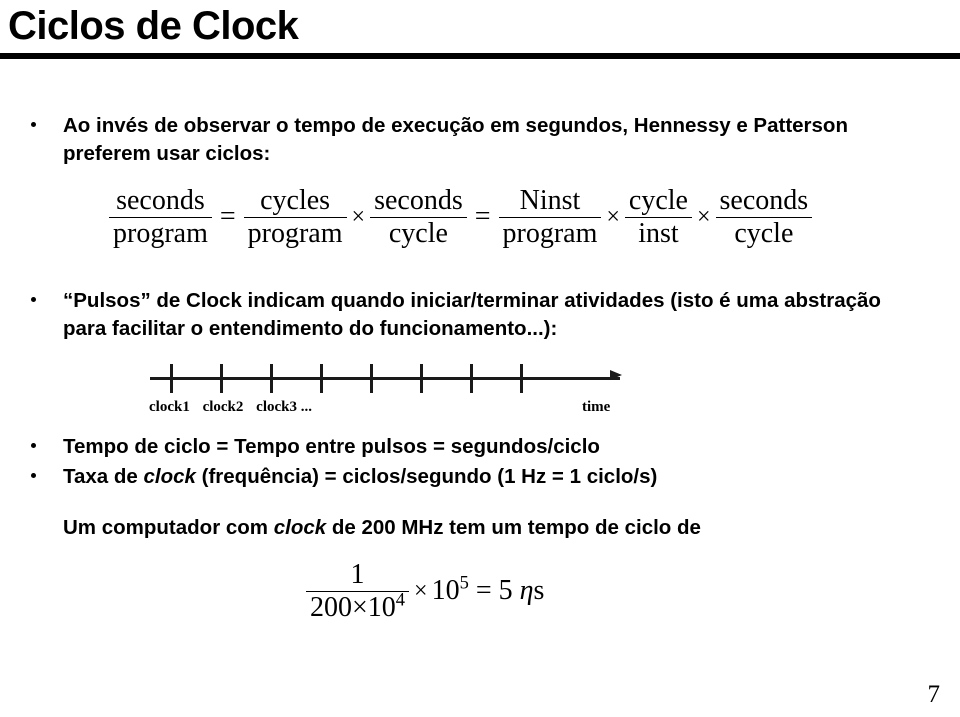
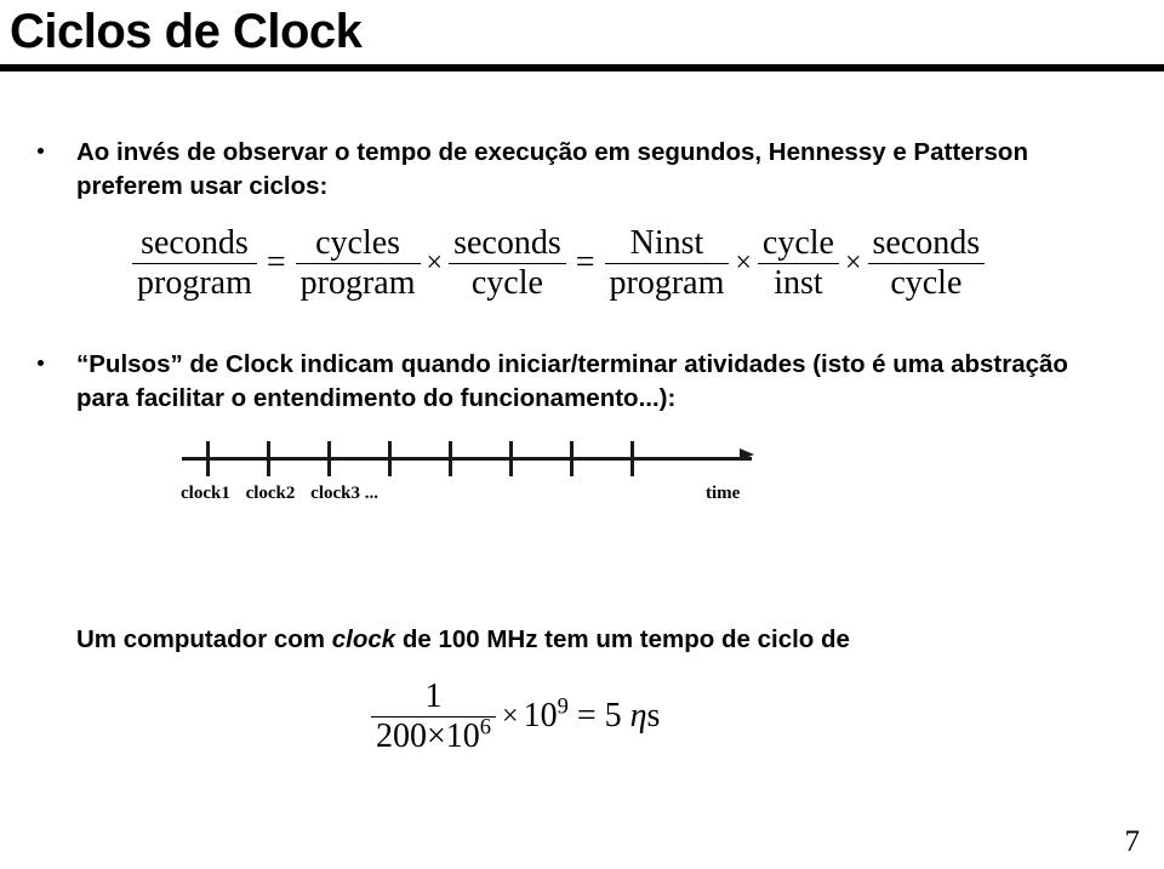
  Ciclos de Clock
  Ao invés de observar o tempo de execução em segundos, Hennessy e Patterson preferem usar ciclos:
  seconds
  program
  =
  cycles
  program
  ×
  seconds
  cycle
  =
  Ninst
  program
  ×
  cycle
  inst
  ×
  seconds
  cycle
  “Pulsos” de Clock indicam quando iniciar/terminar atividades (isto é uma abstração para facilitar o entendimento do funcionamento...):
  clock1 clock2 clock3 ...
  time
- Tempo de ciclo = Tempo entre pulsos = segundos/ciclo
- Taxa de clock (frequência) = ciclos/segundo (1 Hz = 1 ciclo/s)
- Um computador com clock de 200 MHz tem um tempo de ciclo de
+ Um computador com clock de 100 MHz tem um tempo de ciclo de
  1
- 200×104
+ 200×106
  ×
- 105
+ 109
  =
  5 ηs
  7
